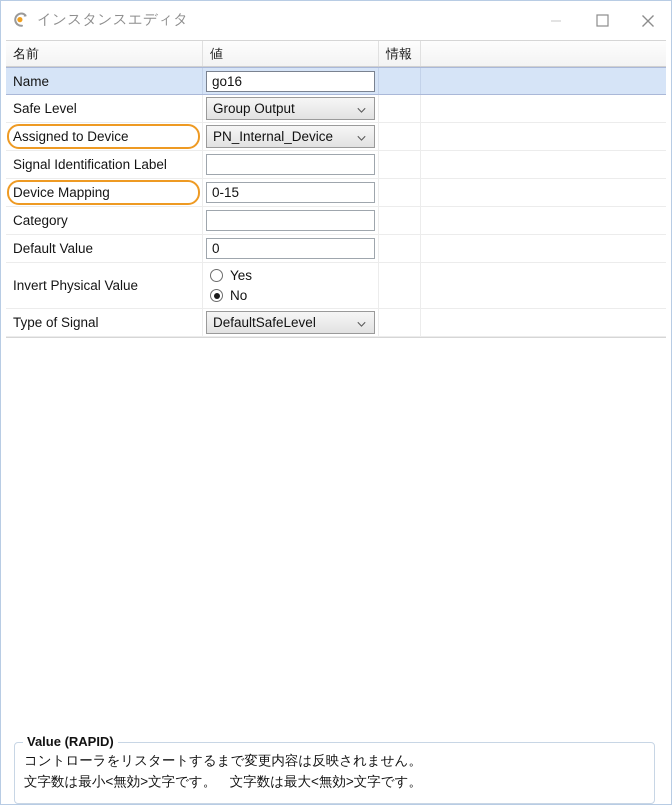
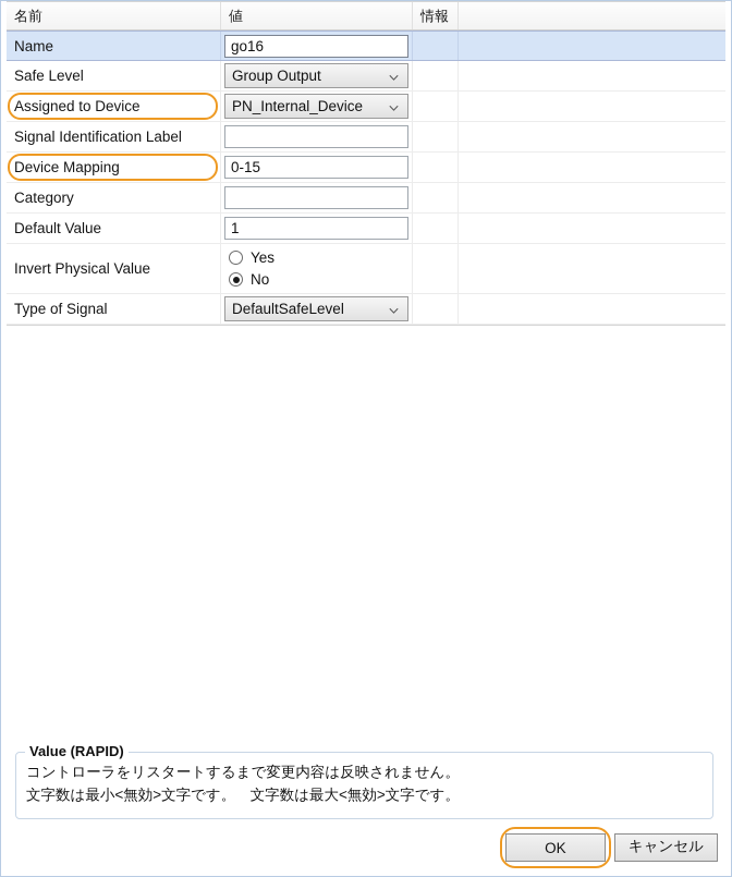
- インスタンスエディタ
  名前
  値
  情報
  Name
  go16
  Safe Level
  Group Output
  Assigned to Device
  PN_Internal_Device
  Signal Identification Label
  Device Mapping
  0-15
  Category
  Default Value
- 0
+ 1
  Invert Physical Value
  Yes
  No
  Type of Signal
  DefaultSafeLevel
  Value (RAPID)
  コントローラをリスタートするまで変更内容は反映されません。
  文字数は最小<無効>文字です。 文字数は最大<無効>文字です。
+ OK
+ キャンセル
